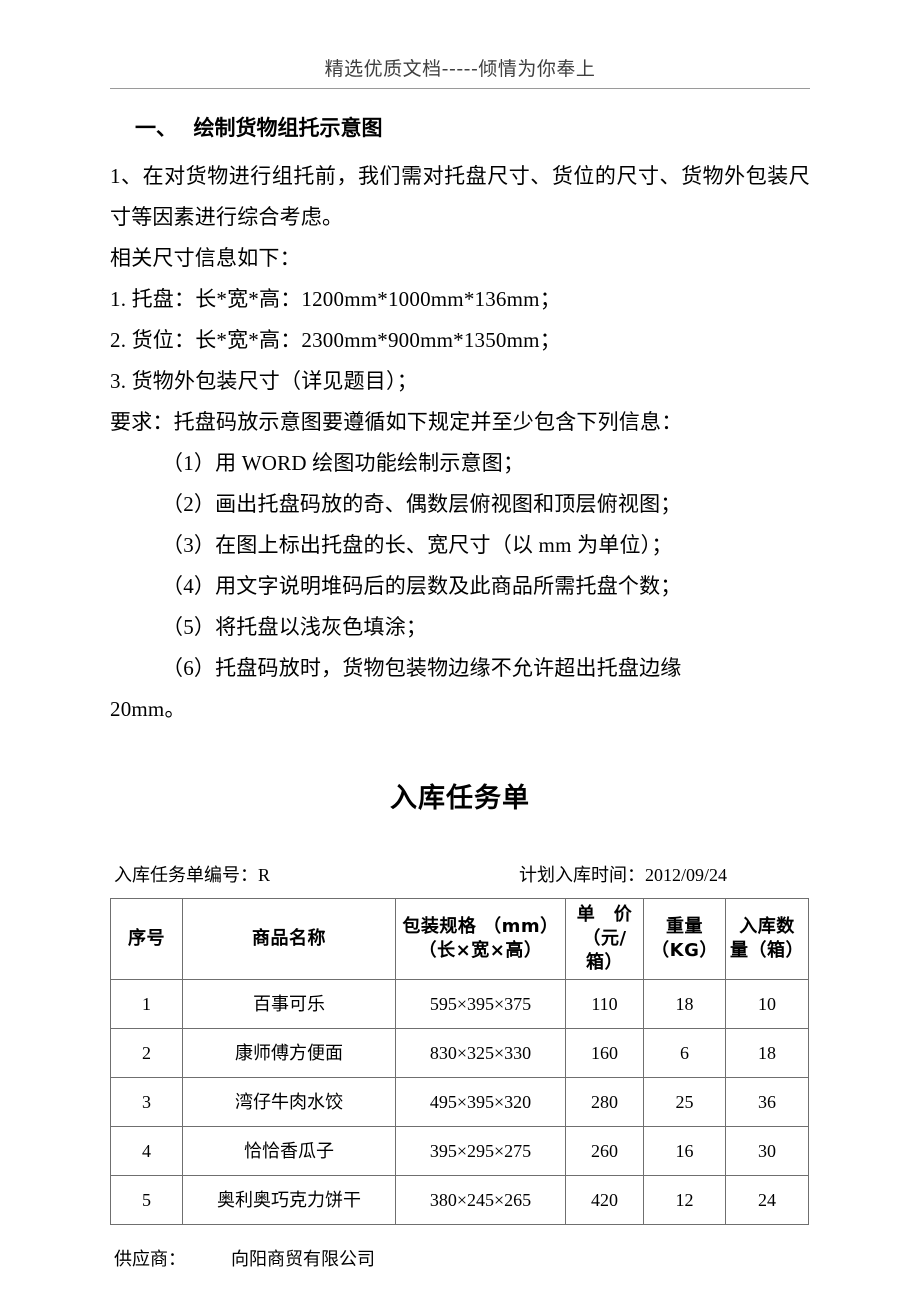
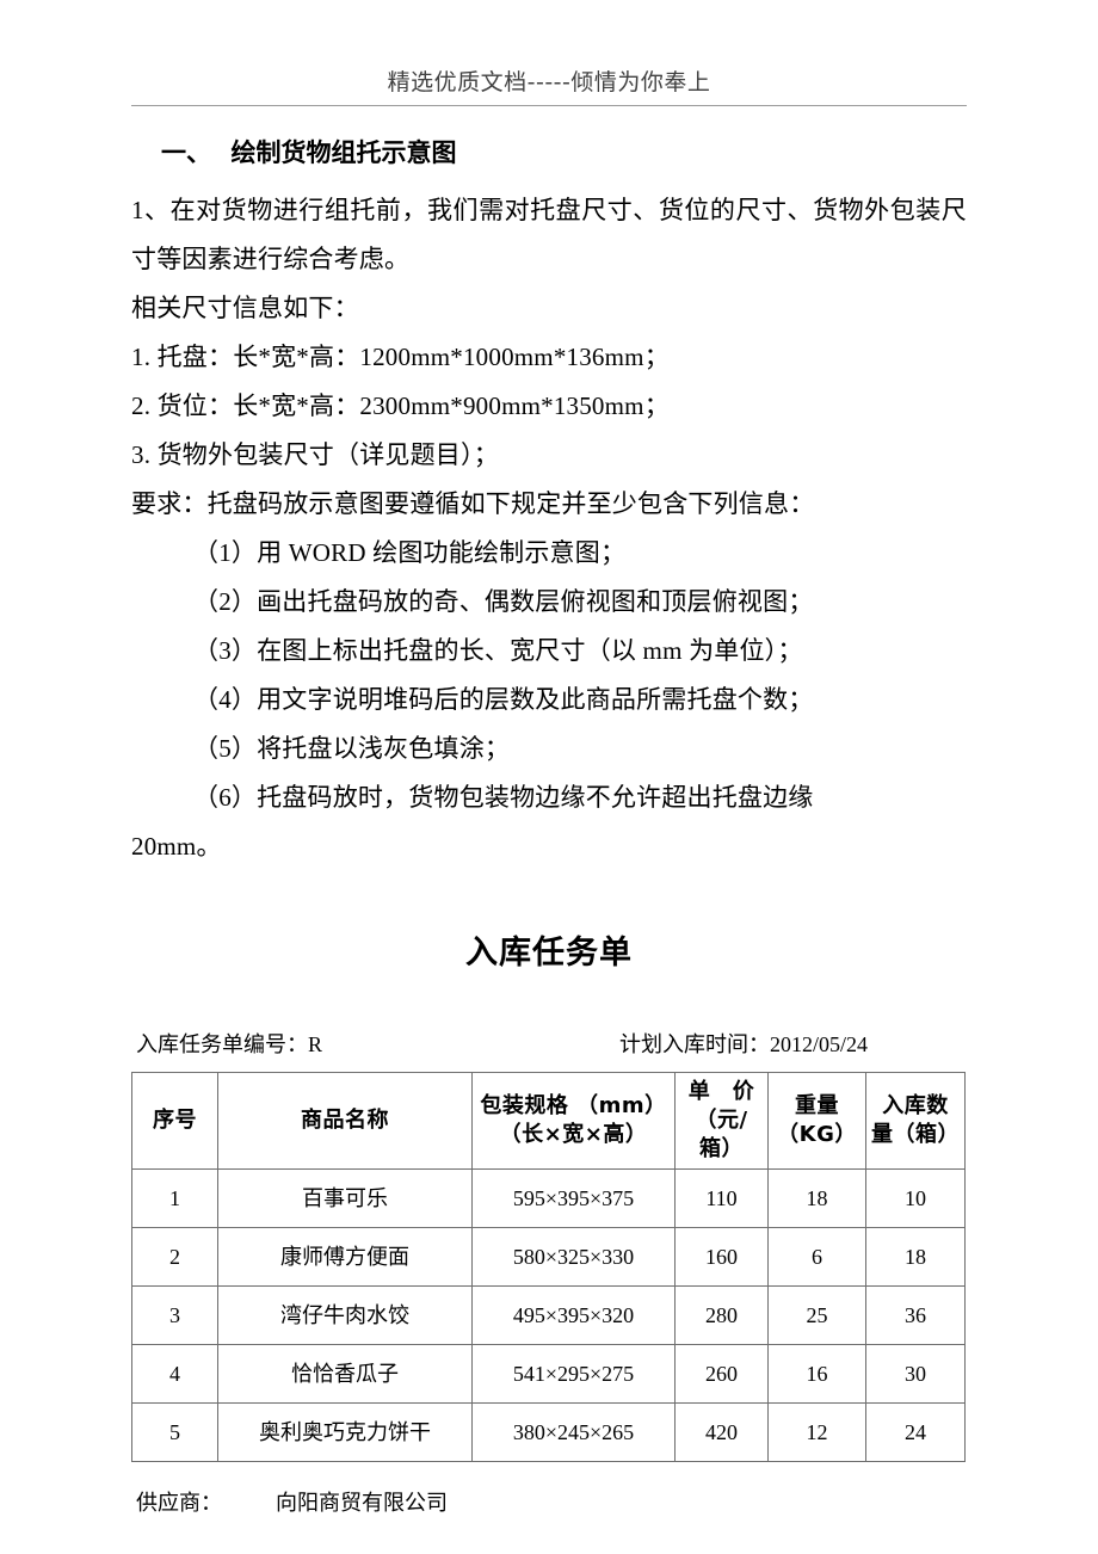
  精选优质文档-----倾情为你奉上
  一、 绘制货物组托示意图
  1、在对货物进行组托前，我们需对托盘尺寸、货位的尺寸、货物外包装尺寸等因素进行综合考虑。
  相关尺寸信息如下：
  1. 托盘：长*宽*高：1200mm*1000mm*136mm；
  2. 货位：长*宽*高：2300mm*900mm*1350mm；
  3. 货物外包装尺寸（详见题目）；
  要求：托盘码放示意图要遵循如下规定并至少包含下列信息：
  （1）用 WORD 绘图功能绘制示意图；
  （2）画出托盘码放的奇、偶数层俯视图和顶层俯视图；
  （3）在图上标出托盘的长、宽尺寸（以 mm 为单位）；
  （4）用文字说明堆码后的层数及此商品所需托盘个数；
  （5）将托盘以浅灰色填涂；
  （6）托盘码放时，货物包装物边缘不允许超出托盘边缘
  20mm。
  入库任务单
  入库任务单编号：R
- 计划入库时间：2012/09/24
+ 计划入库时间：2012/05/24
  序号	商品名称	包装规格 （mm） （长×宽×高）	单 价 （元/ 箱）	重量 （KG）	入库数 量（箱）
  1	百事可乐	595×395×375	110	18	10
- 2	康师傅方便面	830×325×330	160	6	18
+ 2	康师傅方便面	580×325×330	160	6	18
  3	湾仔牛肉水饺	495×395×320	280	25	36
- 4	恰恰香瓜子	395×295×275	260	16	30
+ 4	恰恰香瓜子	541×295×275	260	16	30
  5	奥利奥巧克力饼干	380×245×265	420	12	24
  供应商：
  向阳商贸有限公司
